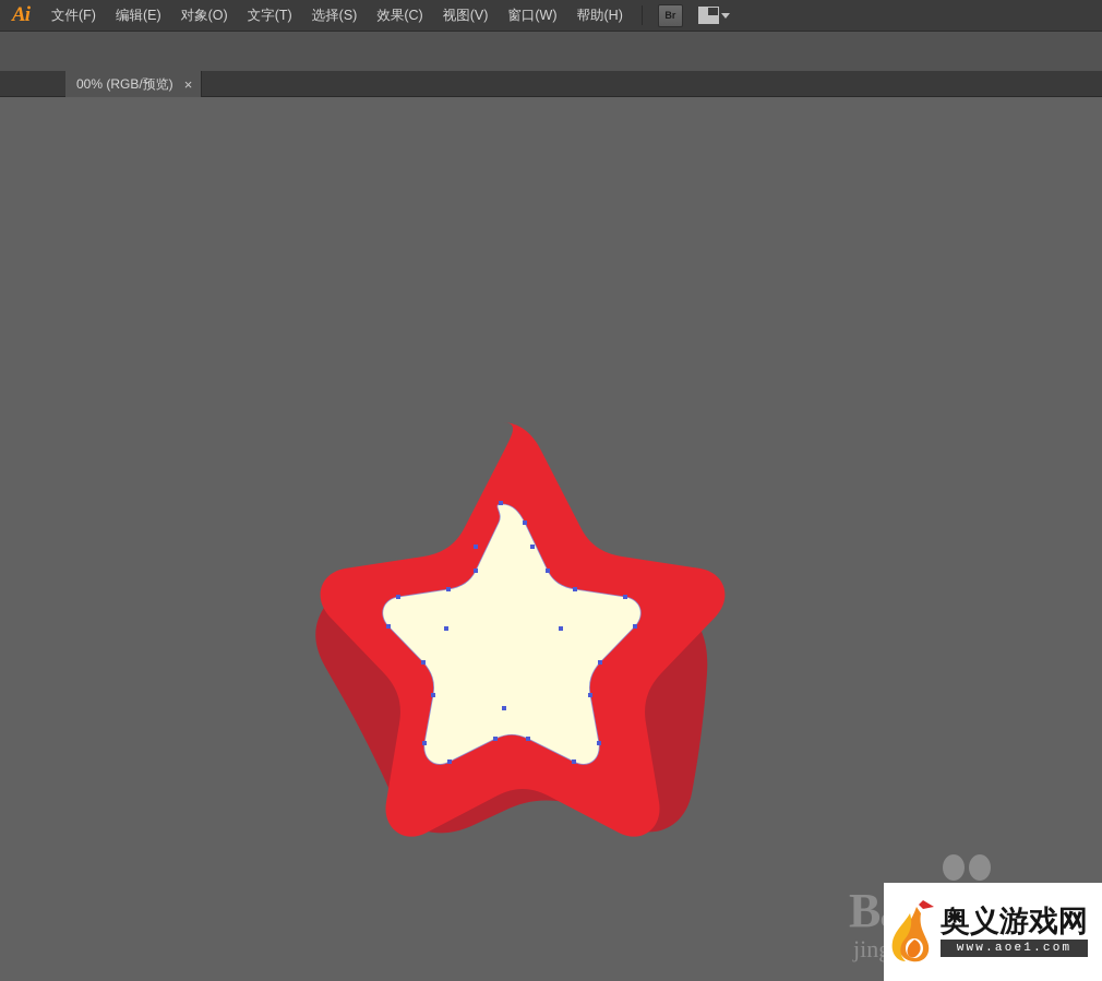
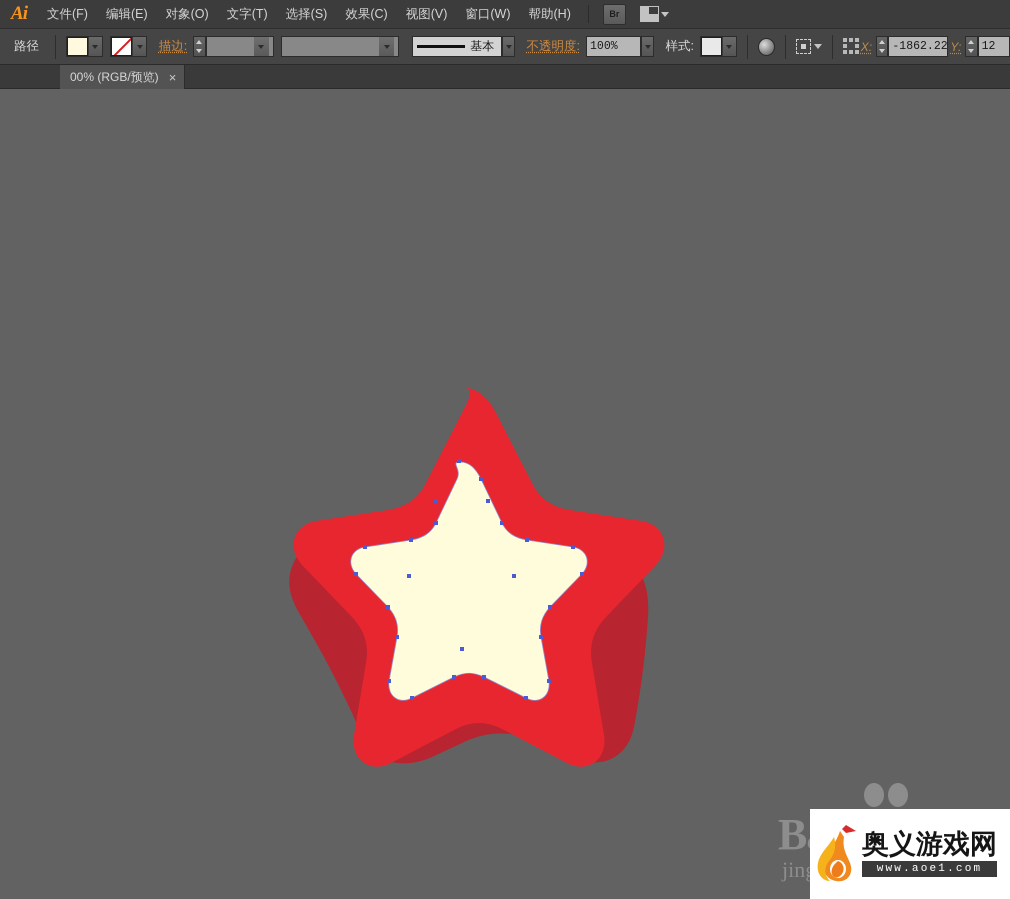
  Ai
  文件(F)
  编辑(E)
  对象(O)
  文字(T)
  选择(S)
  效果(C)
  视图(V)
  窗口(W)
  帮助(H)
  Br
+ 路径
+ 描边:
+ 基本
+ 不透明度:
+ 100%
+ 样式:
+ X:
+ -1862.22
+ Y:
+ 12
  00% (RGB/预览)
  ×
  jin
  奥义游戏网
  www.aoe1.com
